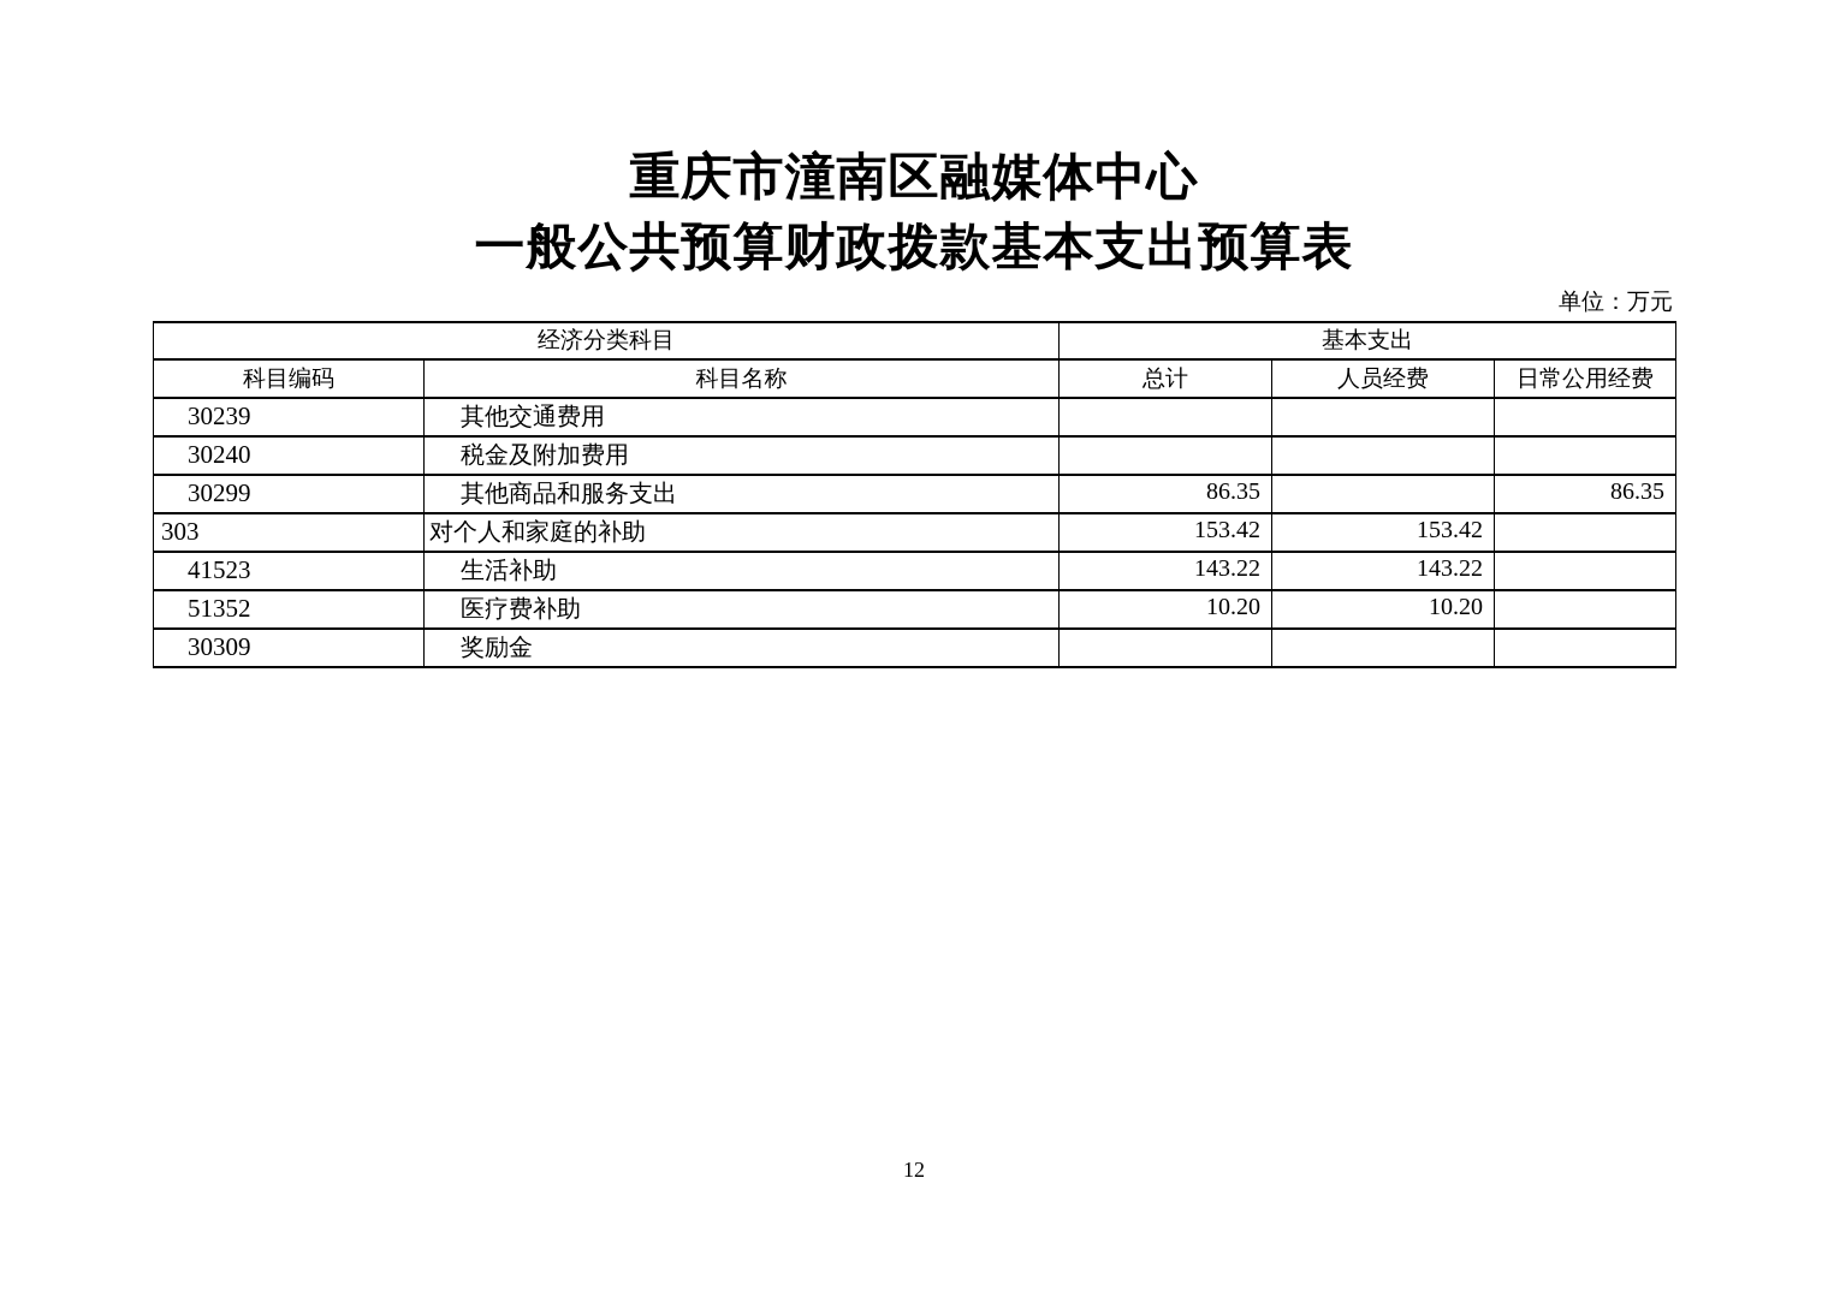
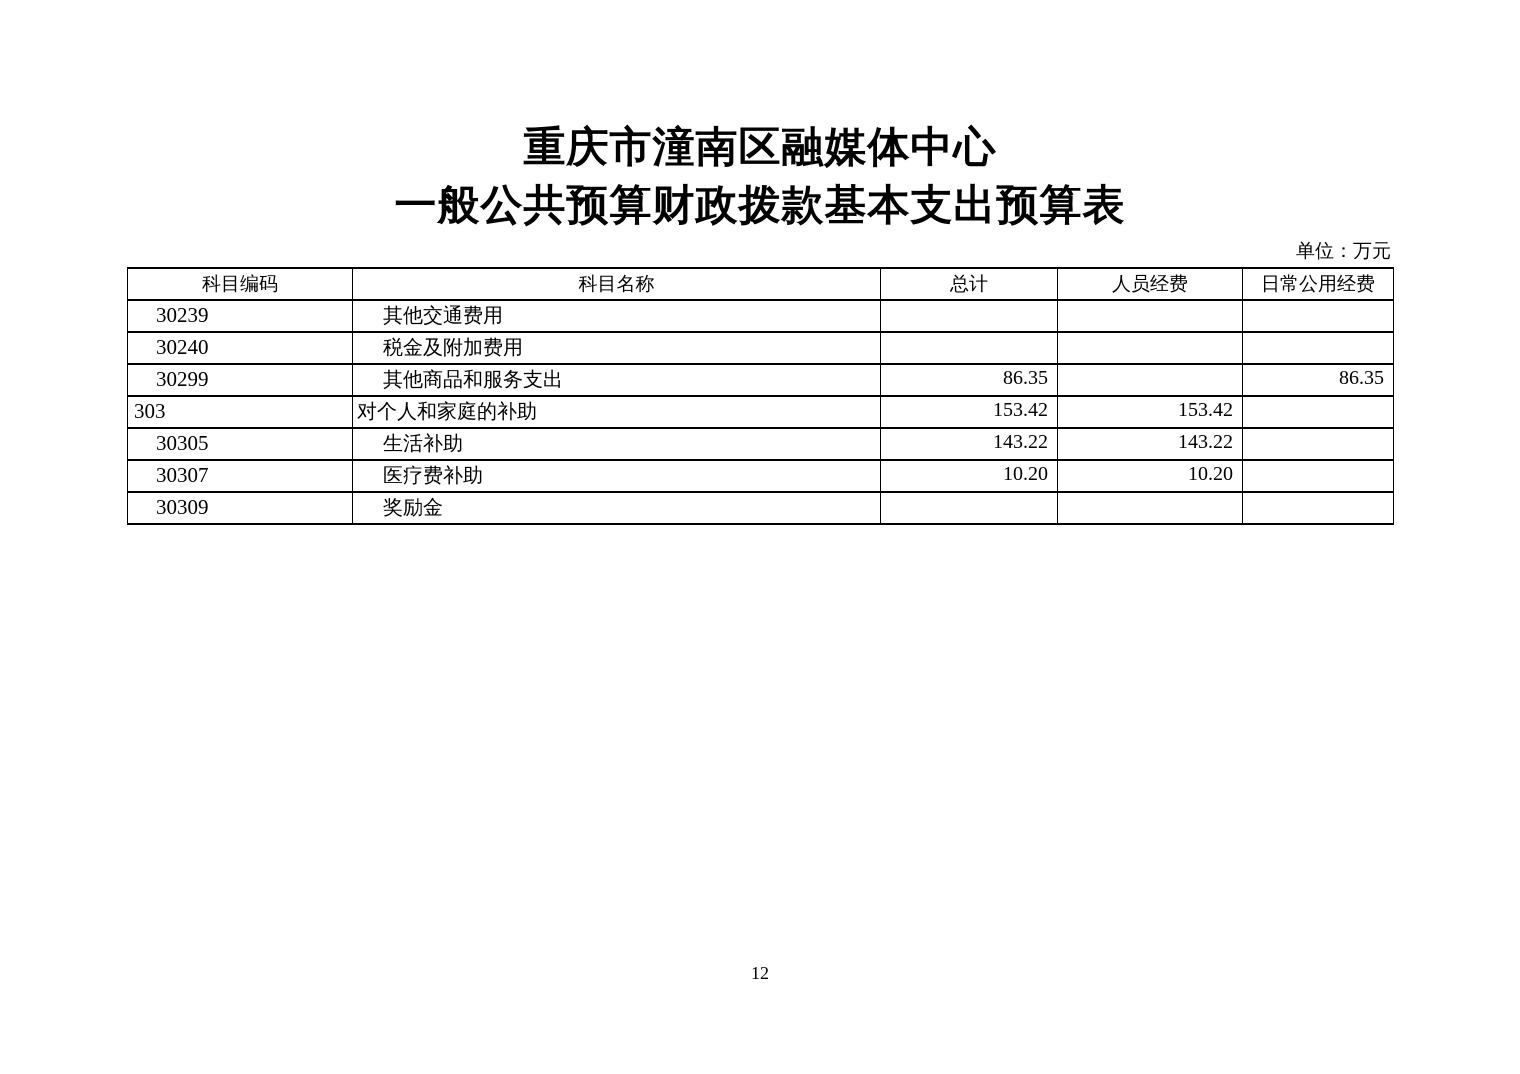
  重庆市潼南区融媒体中心
  一般公共预算财政拨款基本支出预算表
  单位：万元
- 经济分类科目	基本支出
  科目编码	科目名称	总计	人员经费	日常公用经费
  30239	其他交通费用
  30240	税金及附加费用
  30299	其他商品和服务支出	86.35		86.35
  303	对个人和家庭的补助	153.42	153.42
- 41523	生活补助	143.22	143.22
+ 30305	生活补助	143.22	143.22
- 51352	医疗费补助	10.20	10.20
+ 30307	医疗费补助	10.20	10.20
  30309	奖励金
  12
